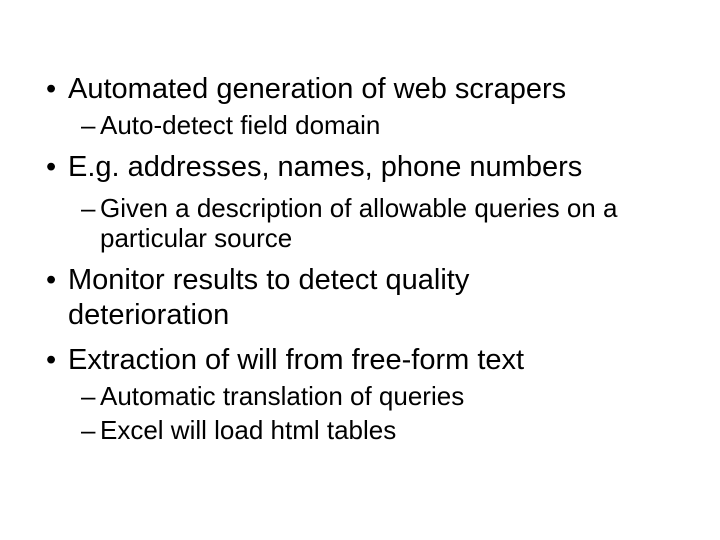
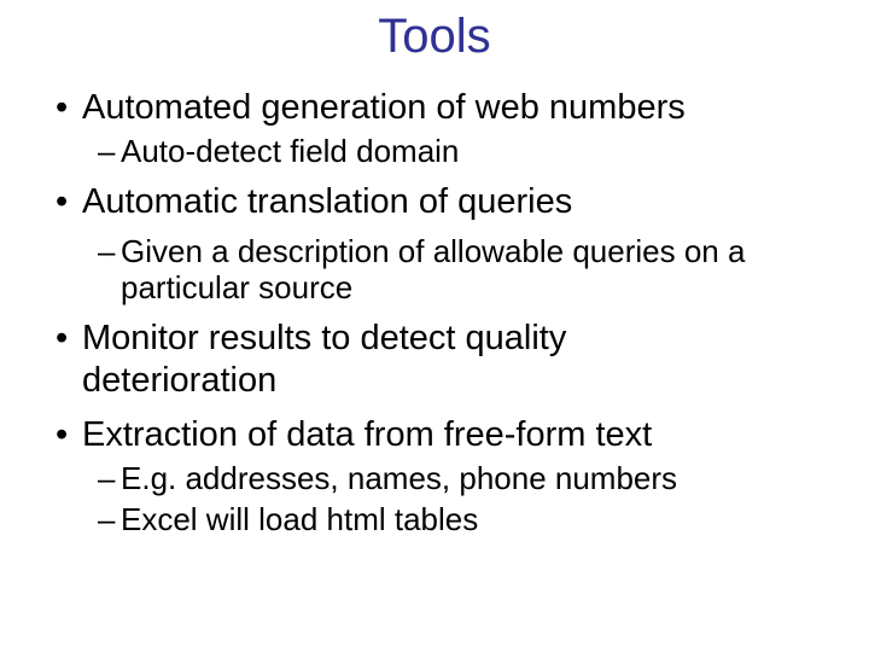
+ Tools
  •
- Automated generation of web scrapers
+ Automated generation of web numbers
  –
  Auto-detect field domain
  •
- E.g. addresses, names, phone numbers
+ Automatic translation of queries
  –
  Given a description of allowable queries on a
  particular source
  •
  Monitor results to detect quality
  deterioration
  •
- Extraction of will from free-form text
+ Extraction of data from free-form text
  –
- Automatic translation of queries
+ E.g. addresses, names, phone numbers
  –
  Excel will load html tables
